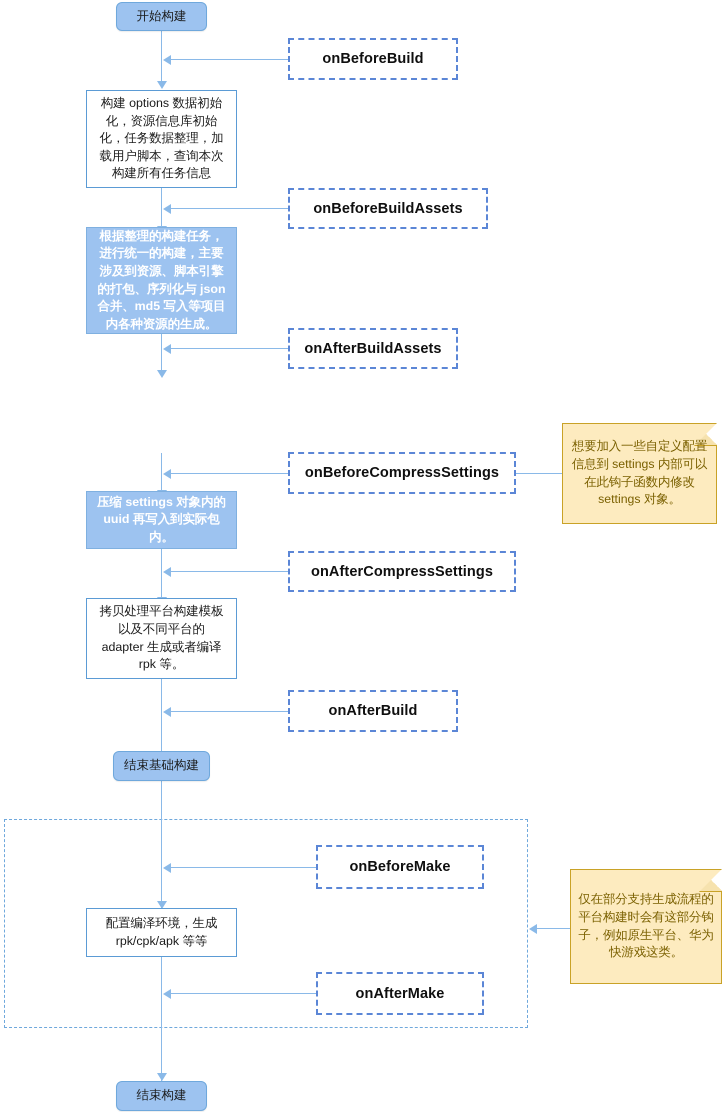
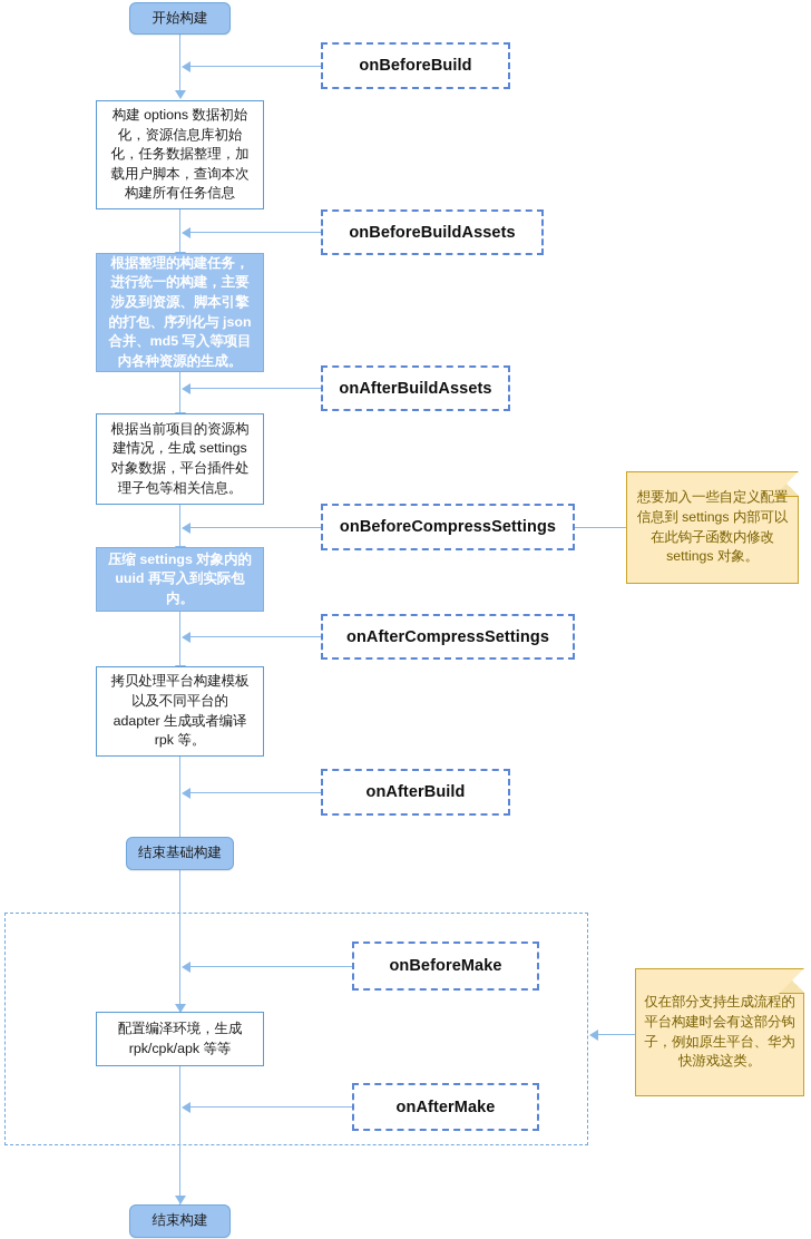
  开始构建
  构建 options 数据初始化，资源信息库初始化，任务数据整理，加载用户脚本，查询本次构建所有任务信息
  根据整理的构建任务，进行统一的构建，主要涉及到资源、脚本引擎的打包、序列化与 json 合并、md5 写入等项目内各种资源的生成。
+ 根据当前项目的资源构建情况，生成 settings 对象数据，平台插件处理子包等相关信息。
  压缩 settings 对象内的 uuid 再写入到实际包内。
  拷贝处理平台构建模板以及不同平台的 adapter 生成或者编译 rpk 等。
  结束基础构建
  配置编泽环境，生成 rpk/cpk/apk 等等
  结束构建
  onBeforeBuild
  onBeforeBuildAssets
  onAfterBuildAssets
  onBeforeCompressSettings
  onAfterCompressSettings
  onAfterBuild
  onBeforeMake
  onAfterMake
  想要加入一些自定义配置信息到 settings 内部可以在此钩子函数内修改 settings 对象。
  仅在部分支持生成流程的平台构建时会有这部分钩子，例如原生平台、华为快游戏这类。
